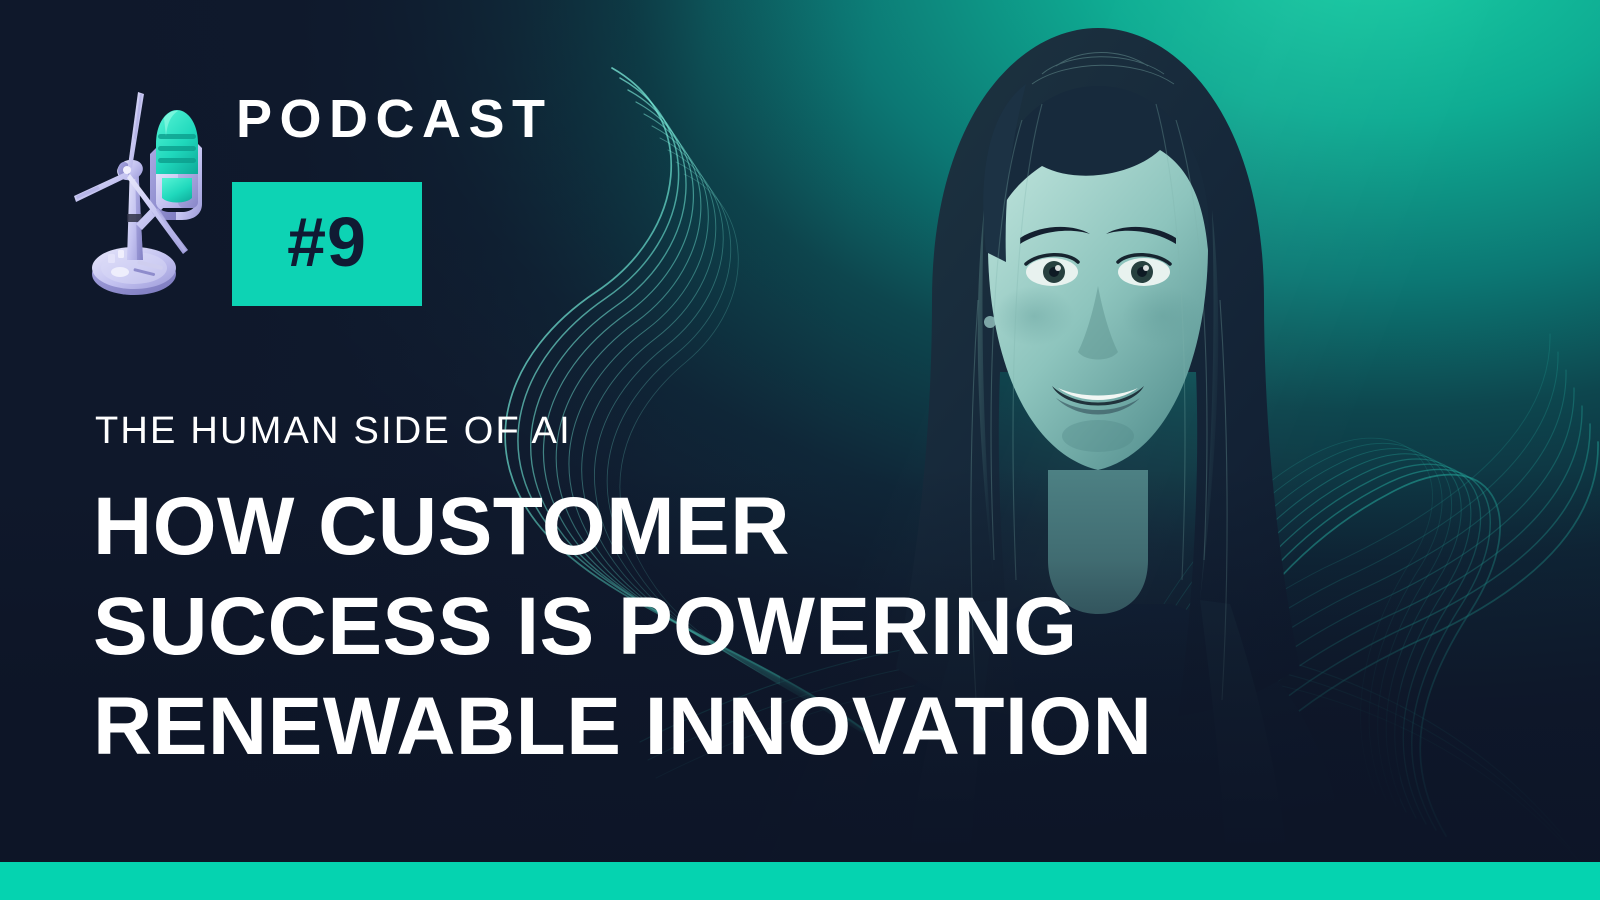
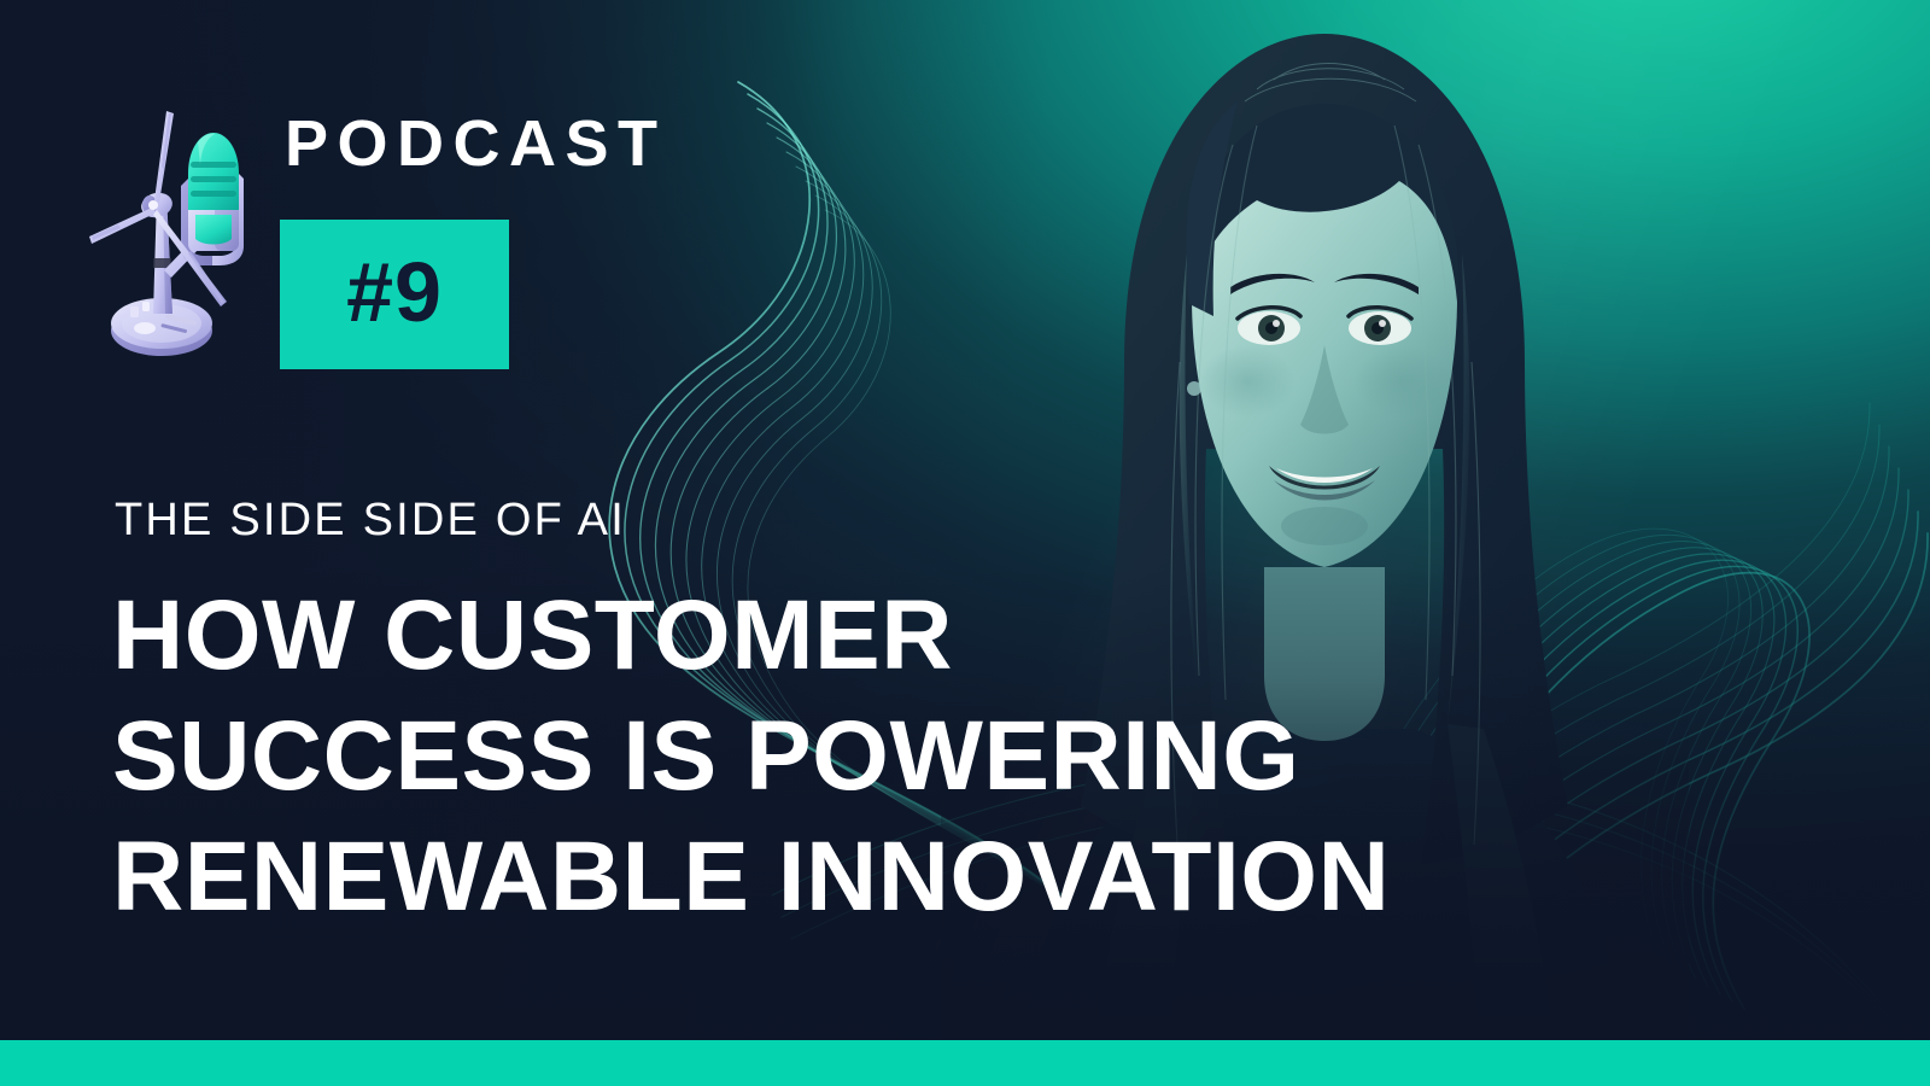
  PODCAST
  #9
- THE HUMAN SIDE OF AI
+ THE SIDE SIDE OF AI
  HOW CUSTOMER
  SUCCESS IS POWERING
  RENEWABLE INNOVATION
